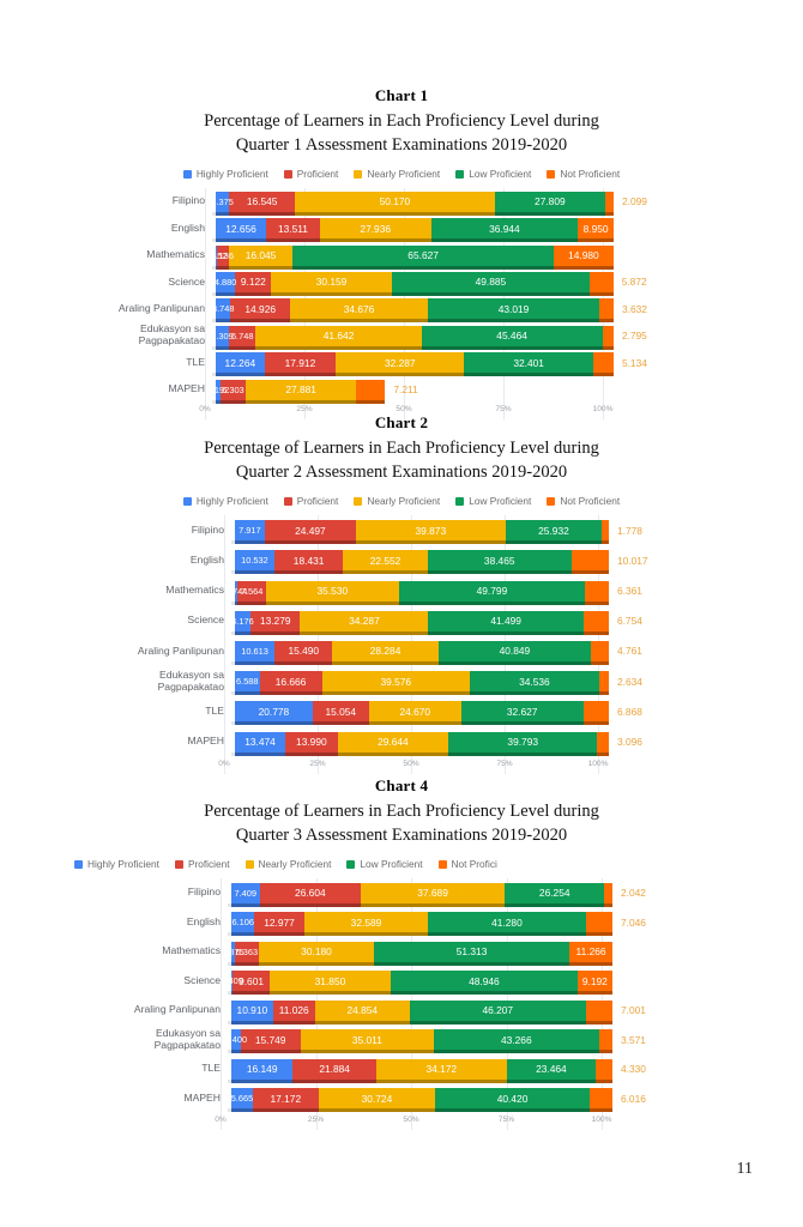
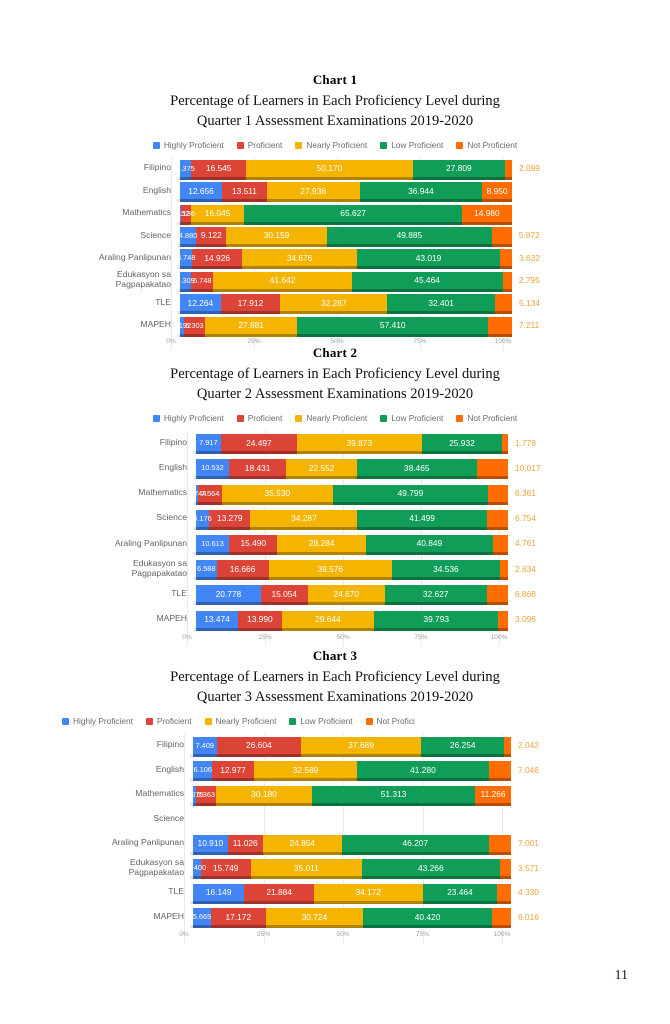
  Chart 1
  Percentage of Learners in Each Proficiency Level during
  Quarter 1 Assessment Examinations 2019-2020
  Highly Proficient
  Proficient
  Nearly Proficient
  Low Proficient
  Not Proficient
  Filipino
  3.375
  16.545
  50.170
  27.809
  2.099
  English
  12.656
  13.511
  27.936
  36.944
  8.950
  Mathematics
  0.152
  3.136
  16.045
  65.627
  14.980
  Science
  4.880
  9.122
  30.159
  49.885
  5.872
  Araling Panlipunan
  3.748
  14.926
  34.676
  43.019
  3.632
  Edukasyon sa
  Pagpapakatao
  3.309
  6.748
  41.642
  45.464
  2.795
  TLE
  12.264
  17.912
  32.287
  32.401
  5.134
  MAPEH
  1.192
  6.303
  27.881
+ 57.410
  7.211
  Chart 2
  Percentage of Learners in Each Proficiency Level during
  Quarter 2 Assessment Examinations 2019-2020
  Highly Proficient
  Proficient
  Nearly Proficient
  Low Proficient
  Not Proficient
  Filipino
  7.917
  24.497
  39.873
  25.932
  1.778
  English
  10.532
  18.431
  22.552
  38.465
  10.017
  Mathematics
  0.744
  7.564
  35.530
  49.799
  6.361
  Science
  4.176
  13.279
  34.287
  41.499
  6.754
  Araling Panlipunan
  10.613
  15.490
  28.284
  40.849
  4.761
  Edukasyon sa
  Pagpapakatao
  6.588
  16.666
  39.576
  34.536
  2.634
  TLE
  20.778
  15.054
  24.670
  32.627
  6.868
  MAPEH
  13.474
  13.990
  29.644
  39.793
  3.096
- Chart 4
+ Chart 3
  Percentage of Learners in Each Proficiency Level during
  Quarter 3 Assessment Examinations 2019-2020
  Highly Proficient
  Proficient
  Nearly Proficient
  Low Proficient
  Not Profici
  Filipino
  7.409
  26.604
  37.689
  26.254
  2.042
  English
  6.106
  12.977
  32.589
  41.280
  7.046
  Mathematics
  0.875
  6.363
  30.180
  51.313
  11.266
  Science
- 0.409
- 9.601
- 31.850
- 48.946
- 9.192
  Araling Panlipunan
  10.910
  11.026
  24.854
  46.207
  7.001
  Edukasyon sa
  Pagpapakatao
  2.400
  15.749
  35.011
  43.266
  3.571
  TLE
  16.149
  21.884
  34.172
  23.464
  4.330
  MAPEH
  5.665
  17.172
  30.724
  40.420
  6.016
  11
